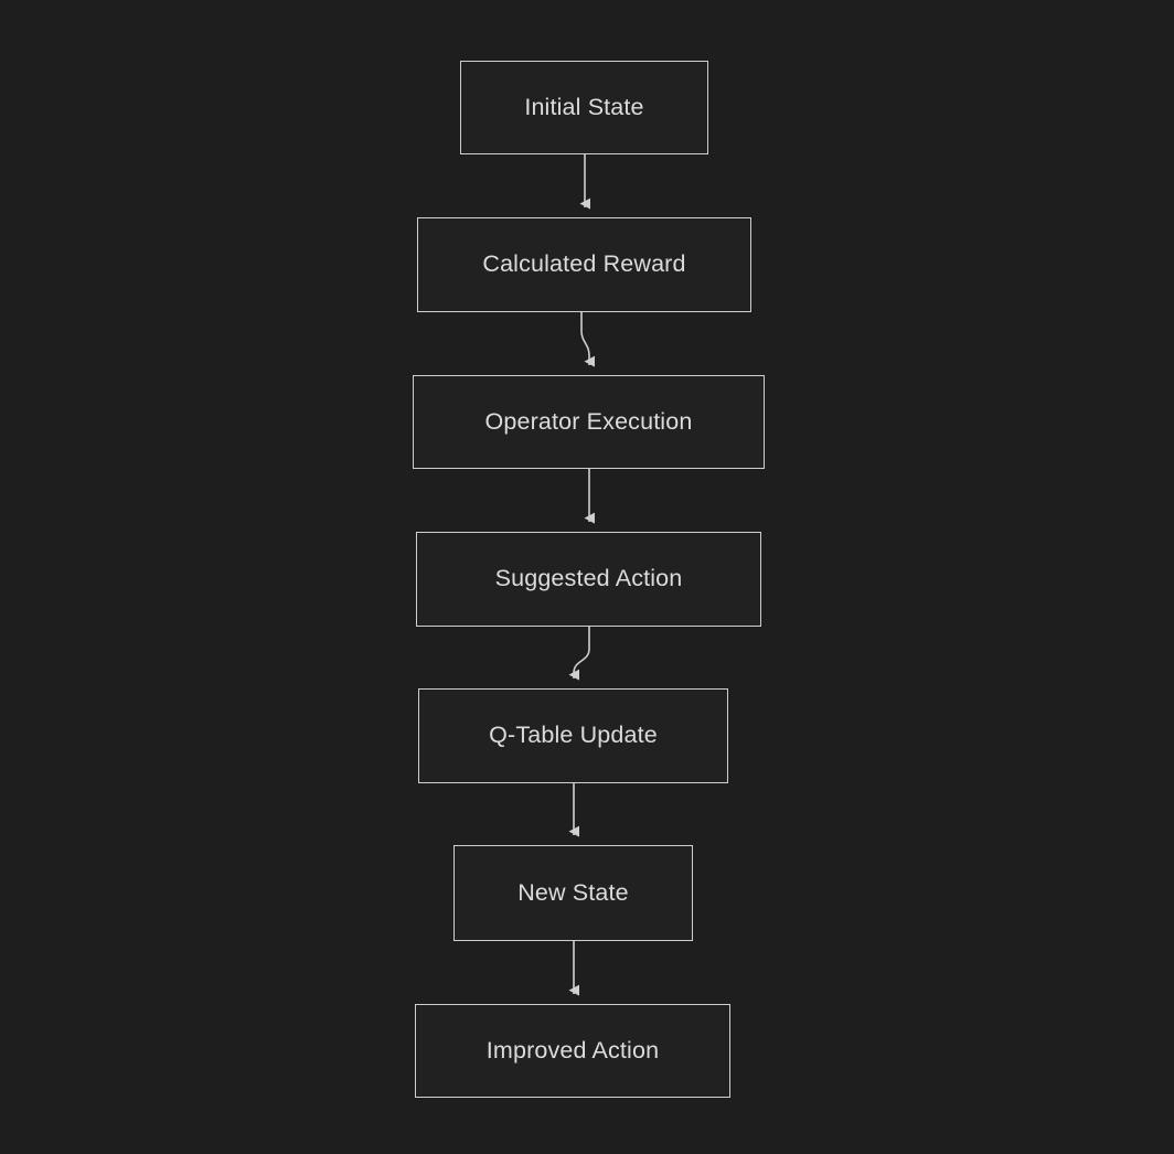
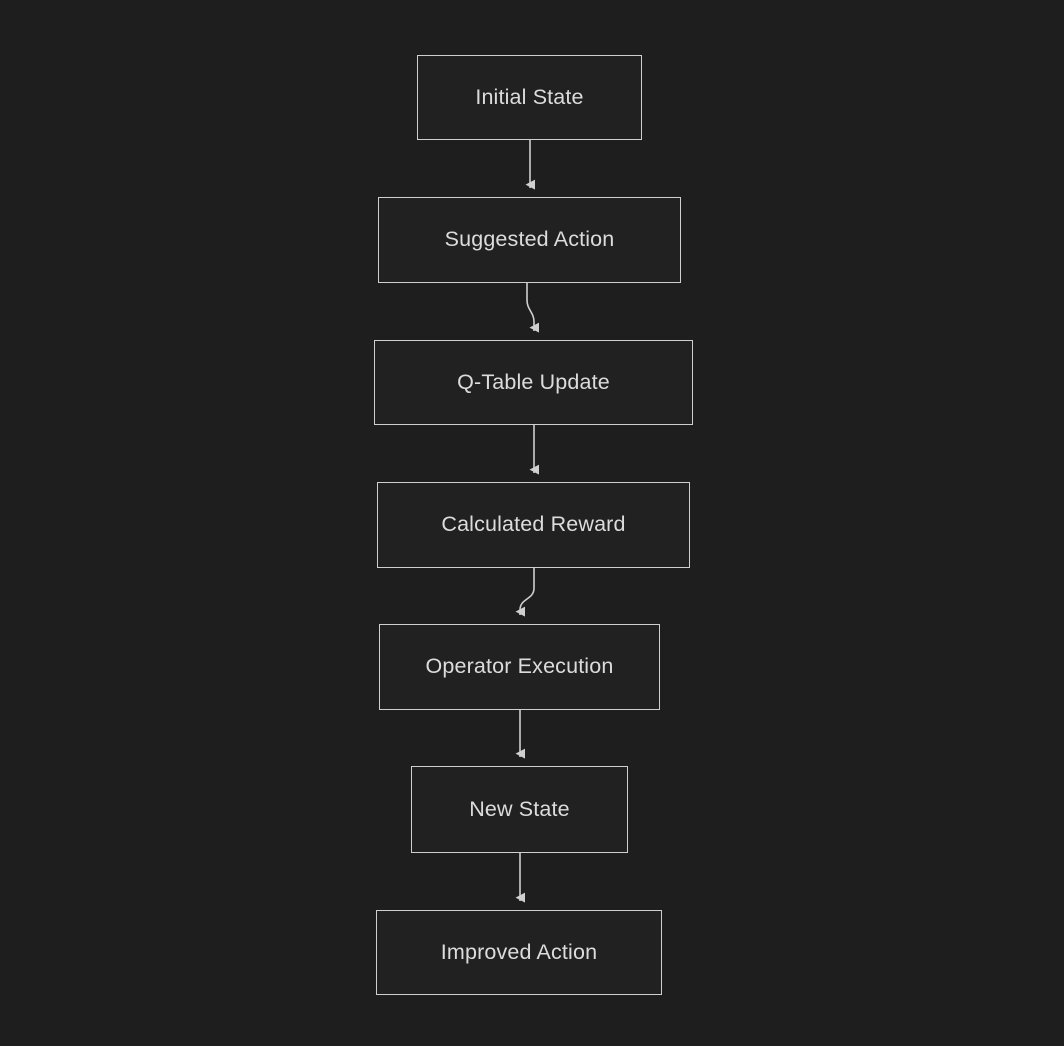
  Initial State
- Calculated Reward
+ Suggested Action
- Operator Execution
+ Q-Table Update
- Suggested Action
+ Calculated Reward
- Q-Table Update
+ Operator Execution
  New State
  Improved Action
